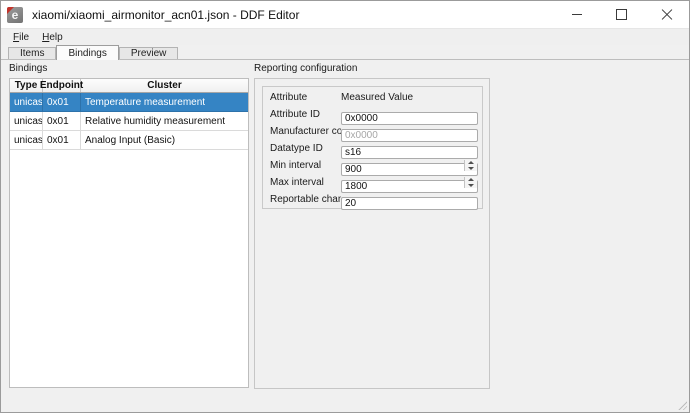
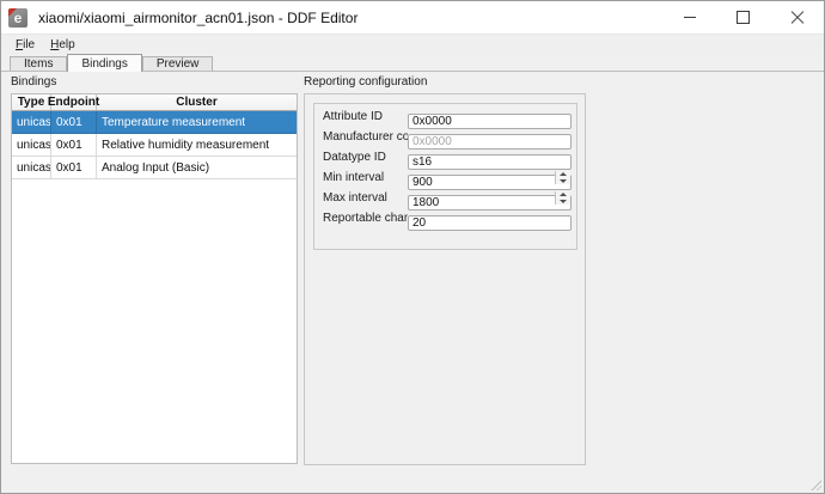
  e
  xiaomi/xiaomi_airmonitor_acn01.json - DDF Editor
  File
  Help
  Items
  Bindings
  Preview
  Bindings
  Type
  Endpoin
  Cluster
  unicas
  0x01
  Temperature measurement
  unicas
  0x01
  Relative humidity measurement
  unicas
  0x01
  Analog Input (Basic)
  Reporting configuration
- Attribute
- Measured Value
  Attribute ID
  0x0000
  Manufacturer co
  0x0000
  Datatype ID
  s16
  Min interval
  900
  Max interval
  1800
  Reportable cha
  20
